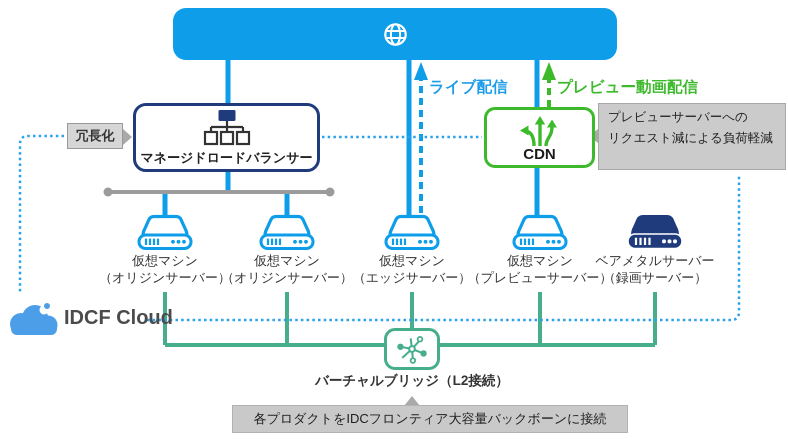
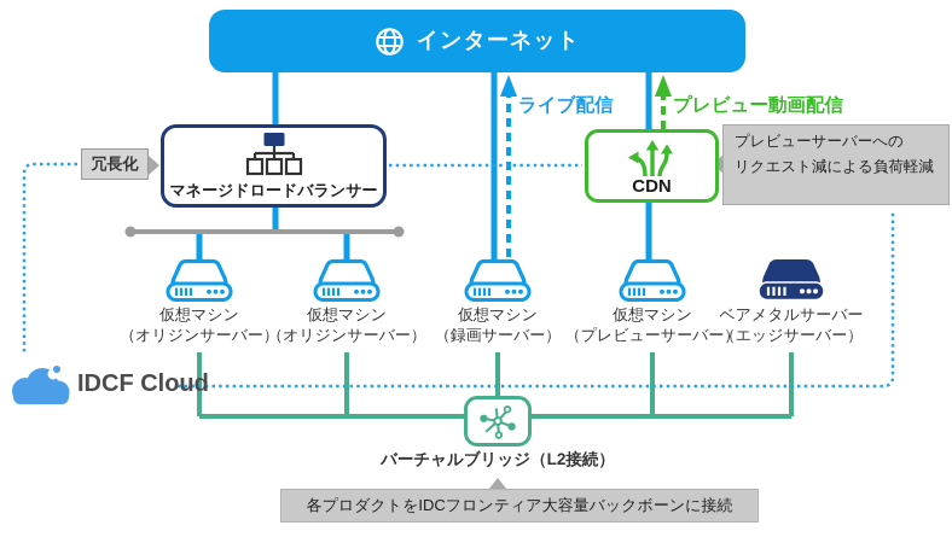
+ インターネット
  ライブ配信
  プレビュー動画配信
  冗長化
  マネージドロードバランサー
  CDN
  プレビューサーバーへの
  リクエスト減による負荷軽減
  仮想マシン
  （オリジンサーバー）
  仮想マシン
  （オリジンサーバー）
  仮想マシン
- （エッジサーバー）
+ （録画サーバー）
  仮想マシン
  （プレビューサーバー）
  ベアメタルサーバー
- （録画サーバー）
+ （エッジサーバー）
  IDCF Cloud
  バーチャルブリッジ（L2接続）
  各プロダクトをIDCフロンティア大容量バックボーンに接続
